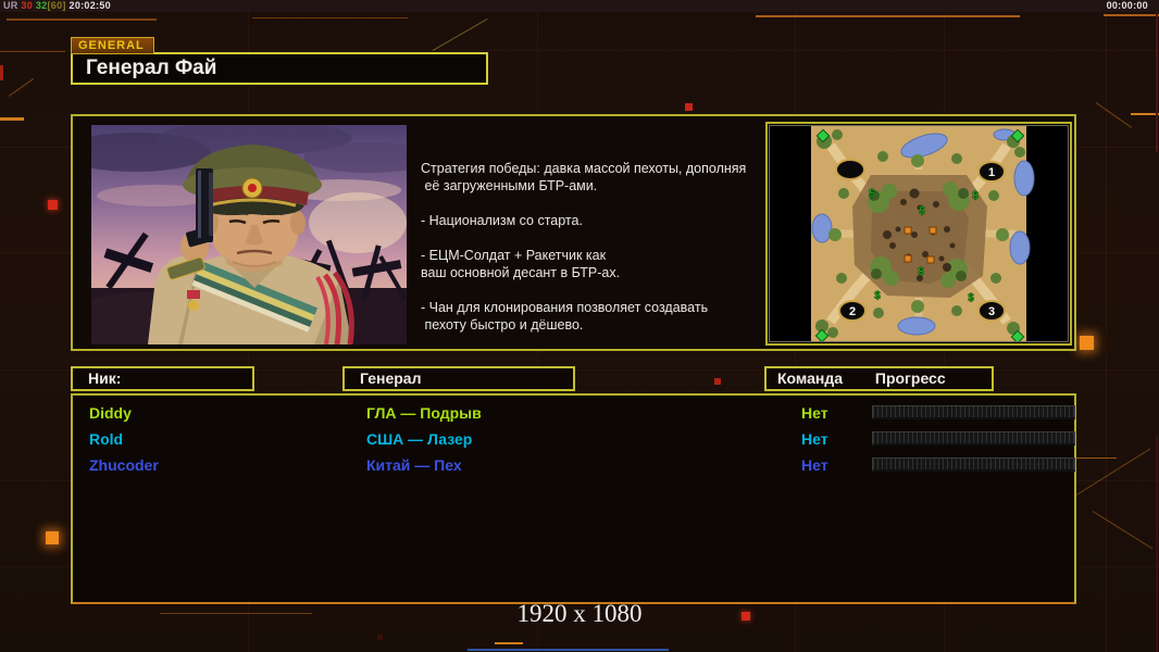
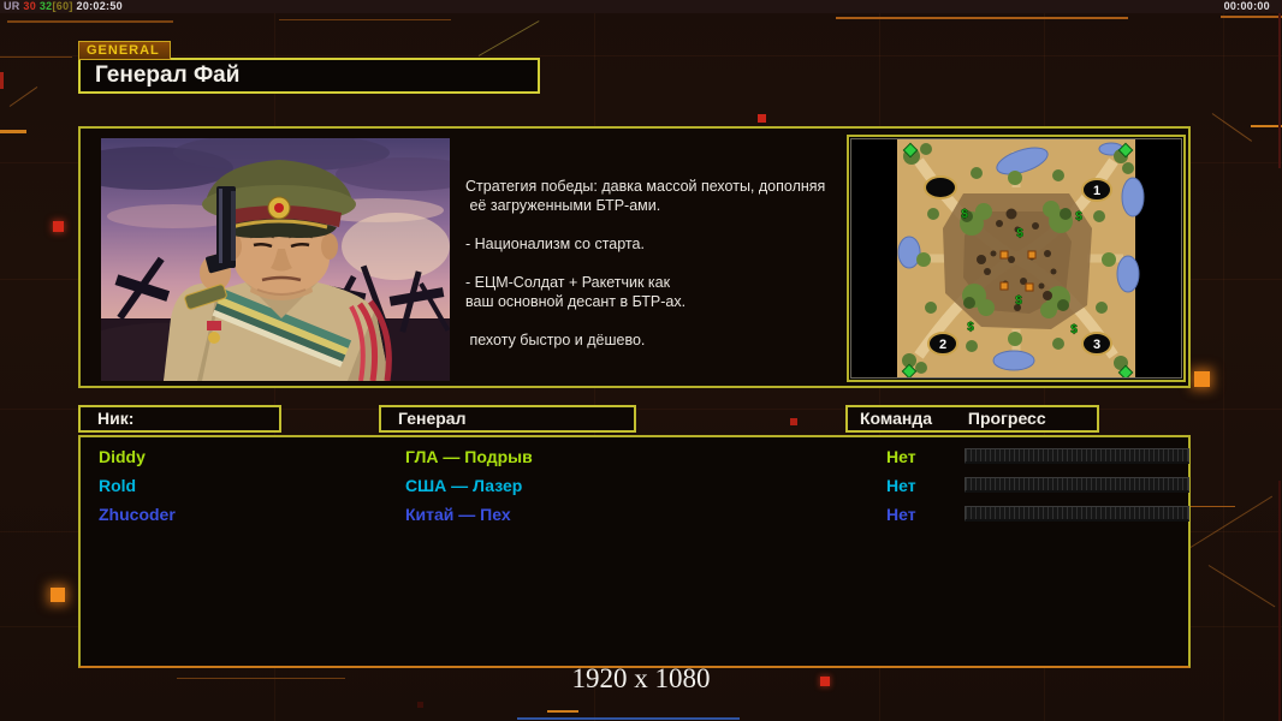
  UR 30 32[60] 20:02:50
  00:00:00
  GENERAL
  Генерал Фай
  Стратегия победы: давка массой пехоты, дополняя
  её загруженными БТР-ами.
  - Национализм со старта.
  - ЕЦМ-Солдат + Ракетчик как
  ваш основной десант в БТР-ах.
- - Чан для клонирования позволяет создавать
  пехоту быстро и дёшево.
  $
  $
  $
  $
  $
  $
  1
  2
  3
  Ник:
  Генерал
  Команда Прогресс
  Diddy
  ГЛА — Подрыв
  Нет
  Rold
  США — Лазер
  Нет
  Zhucoder
  Китай — Пех
  Нет
  1920 x 1080
